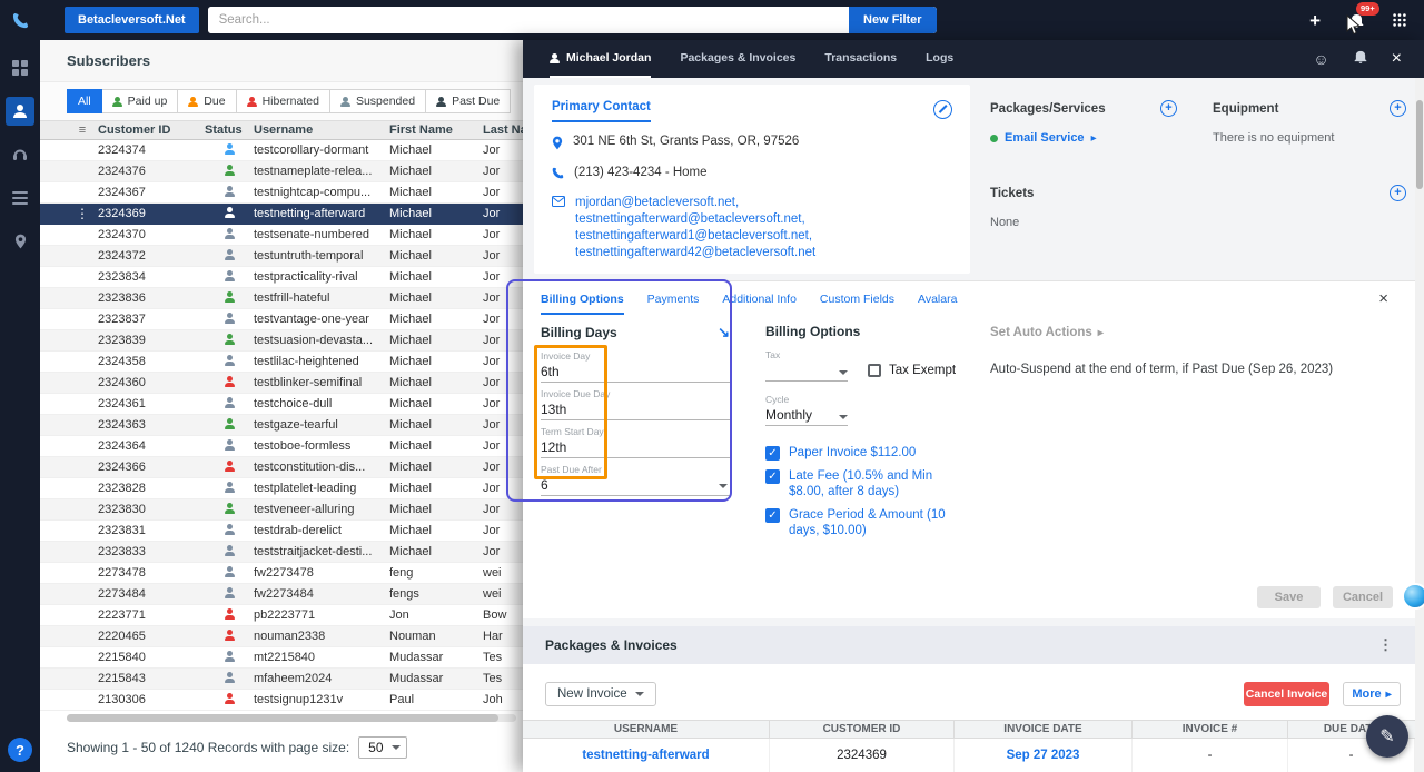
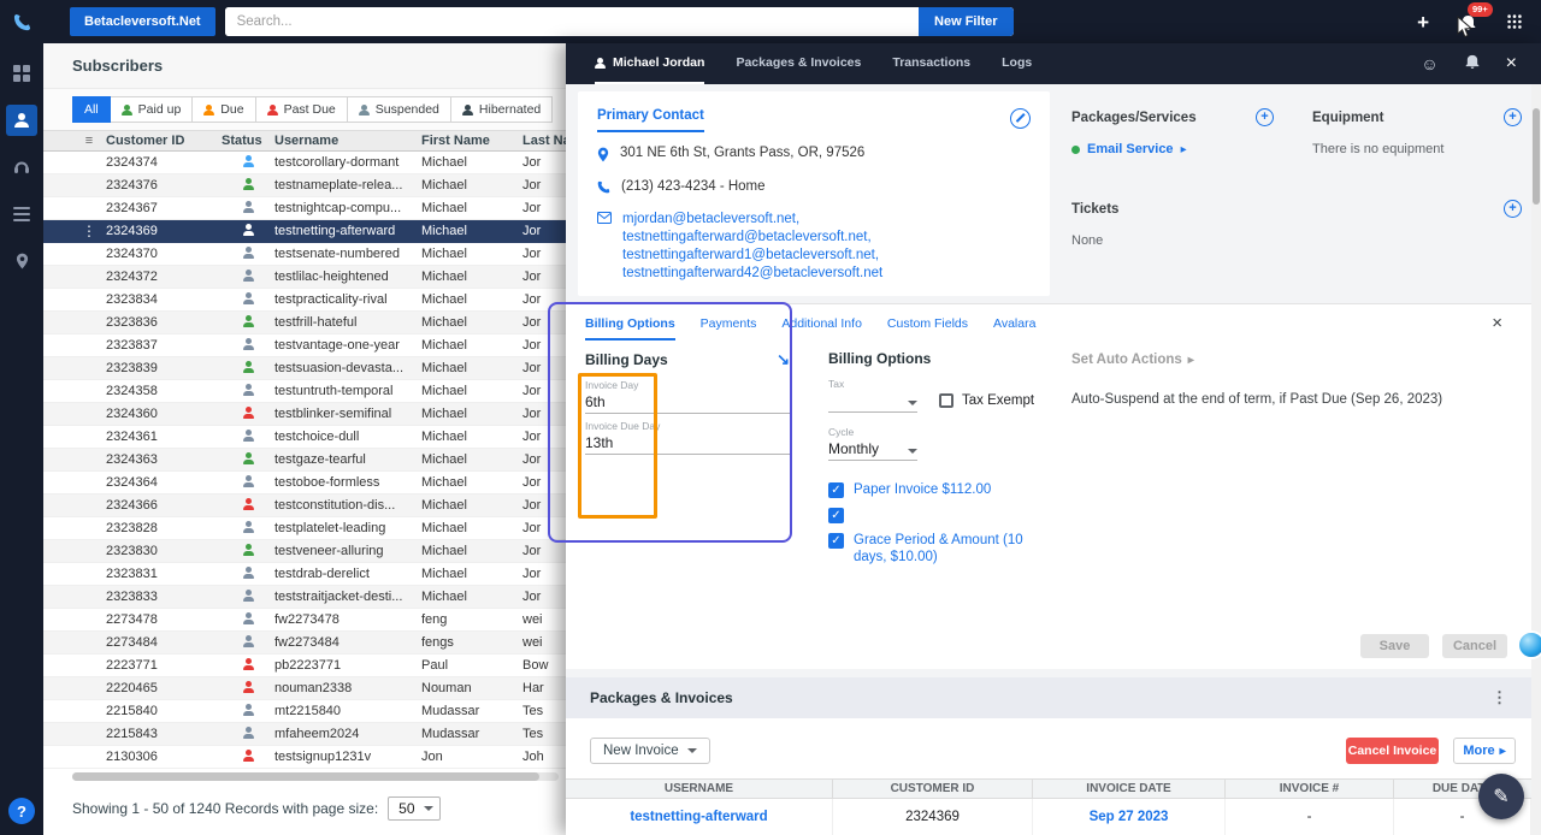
  Betacleversoft.Net
  Search...
  New Filter
  +
  99+
  ?
  Subscribers
  All
  Paid up
  Due
- Hibernated
+ Past Due
  Suspended
- Past Due
+ Hibernated
  ≡
  Customer ID
  Status
  Username
  First Name
  2324374
  testcorollary-dormant
  Michael
  Jor
  2324376
  testnameplate-relea...
  Michael
  Jor
  2324367
  testnightcap-compu...
  Michael
  Jor
  ⋮
  2324369
  testnetting-afterward
  Michael
  Jor
  2324370
  testsenate-numbered
  Michael
  Jor
  2324372
- testuntruth-temporal
+ testlilac-heightened
  Michael
  Jor
  2323834
  testpracticality-rival
  Michael
  Jor
  2323836
  testfrill-hateful
  Michael
  Jor
  2323837
  testvantage-one-year
  Michael
  Jor
  2323839
  testsuasion-devasta...
  Michael
  Jor
  2324358
- testlilac-heightened
+ testuntruth-temporal
  Michael
  Jor
  2324360
  testblinker-semifinal
  Michael
  Jor
  2324361
  testchoice-dull
  Michael
  Jor
  2324363
  testgaze-tearful
  Michael
  Jor
  2324364
  testoboe-formless
  Michael
  Jor
  2324366
  testconstitution-dis...
  Michael
  Jor
  2323828
  testplatelet-leading
  Michael
  Jor
  2323830
  testveneer-alluring
  Michael
  Jor
  2323831
  testdrab-derelict
  Michael
  Jor
  2323833
  teststraitjacket-desti...
  Michael
  Jor
  2273478
  fw2273478
  feng
  wei
  2273484
  fw2273484
  fengs
  wei
  2223771
  pb2223771
- Jon
+ Paul
  Bow
  2220465
  nouman2338
  Nouman
  Har
  2215840
  mt2215840
  Mudassar
  Tes
  2215843
  mfaheem2024
  Mudassar
  Tes
  2130306
  testsignup1231v
- Paul
+ Jon
  Joh
  Showing 1 - 50 of 1240 Records with page size:
  50
  Michael Jordan
  Packages & Invoices
  Transactions
  Logs
  ☺
  ×
  Primary Contact
  301 NE 6th St, Grants Pass, OR, 97526
  (213) 423-4234 - Home
  mjordan@betacleversoft.net, testnettingafterward@betacleversoft.net, testnettingafterward1@betacleversoft.net, testnettingafterward42@betacleversoft.net
  Packages/Services
  +
  Email Service
  ▸
  Equipment
  +
  There is no equipment
  Tickets
  +
  None
  Billing Options
  Payments
  Additional Info
  Custom Fields
  Avalara
  ×
  Billing Days
  ↘
  Invoice Day
  6th
  Invoice Due Day
  13th
- Term Start Day
- 12th
- Past Due After
- 6
  Billing Options
  Tax
  Tax Exempt
  Cycle
  Monthly
  ✓
  Paper Invoice $112.00
  ✓
- Late Fee (10.5% and Min $8.00, after 8 days)
  ✓
  Grace Period & Amount (10 days, $10.00)
  Set Auto Actions
  ▸
  Auto-Suspend at the end of term, if Past Due (Sep 26, 2023)
  Save
  Cancel
  Packages & Invoices
  ⋮
  New Invoice
  Cancel Invoice
  More
  ▸
  USERNAME
  CUSTOMER ID
  INVOICE DATE
  INVOICE #
  DUE DA
  testnetting-afterward
  2324369
  Sep 27 2023
  -
  -
  ✎
